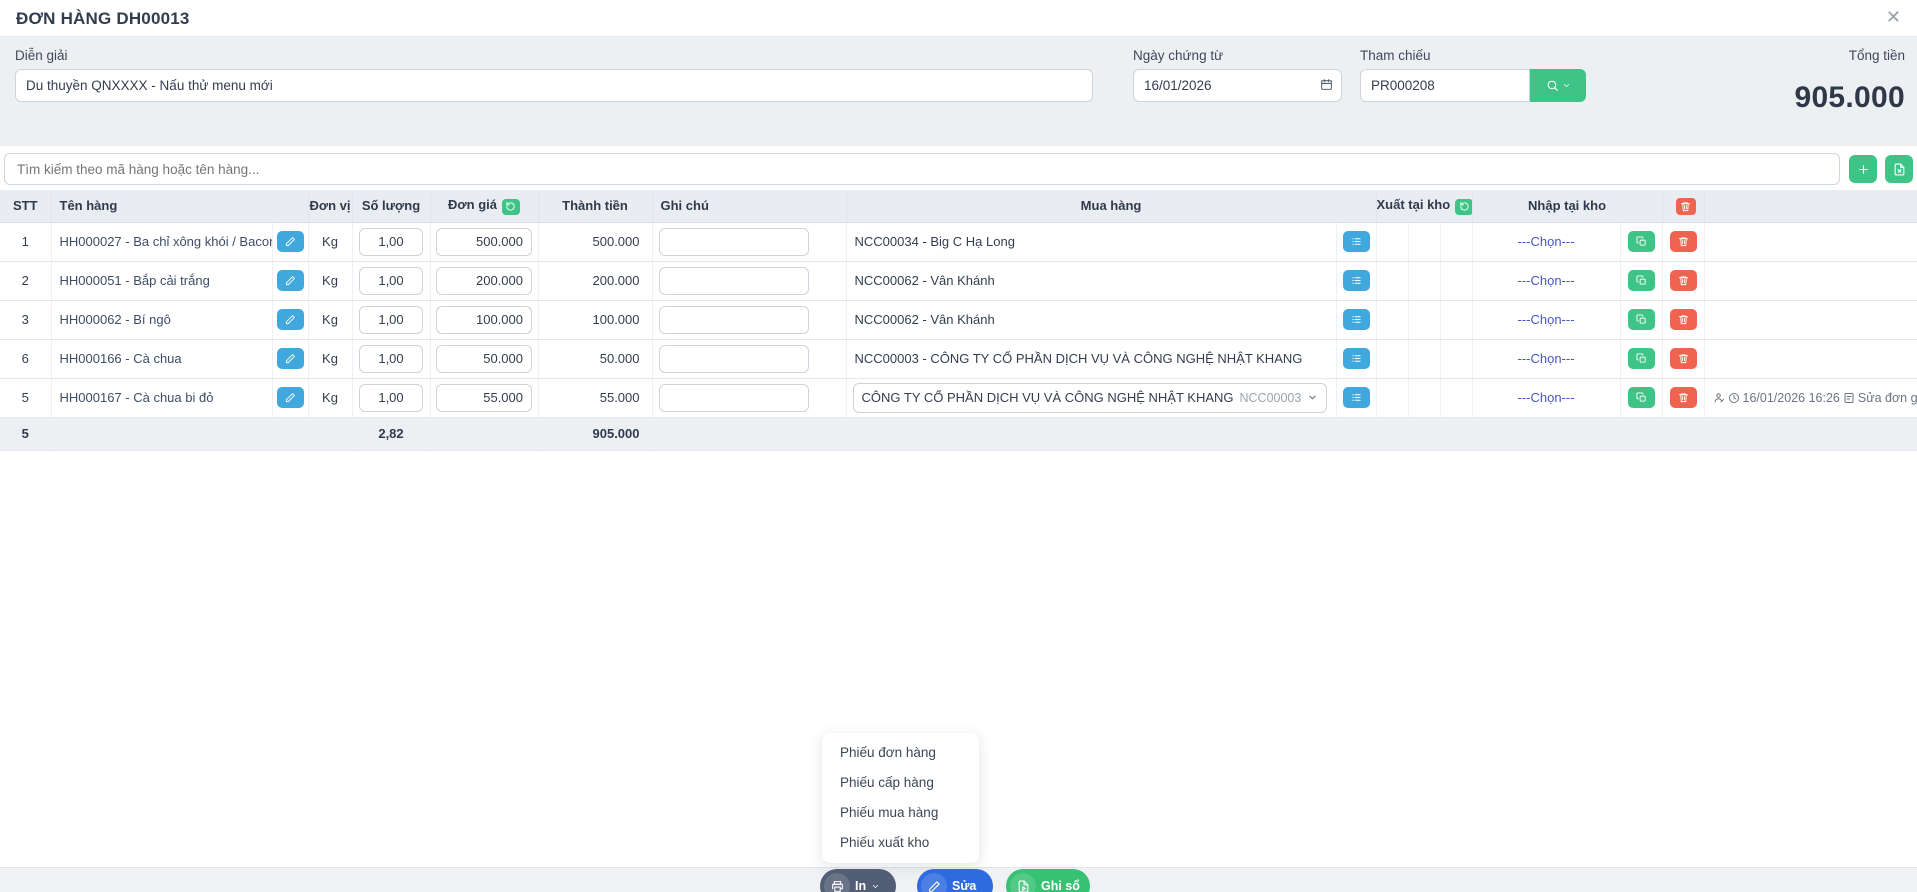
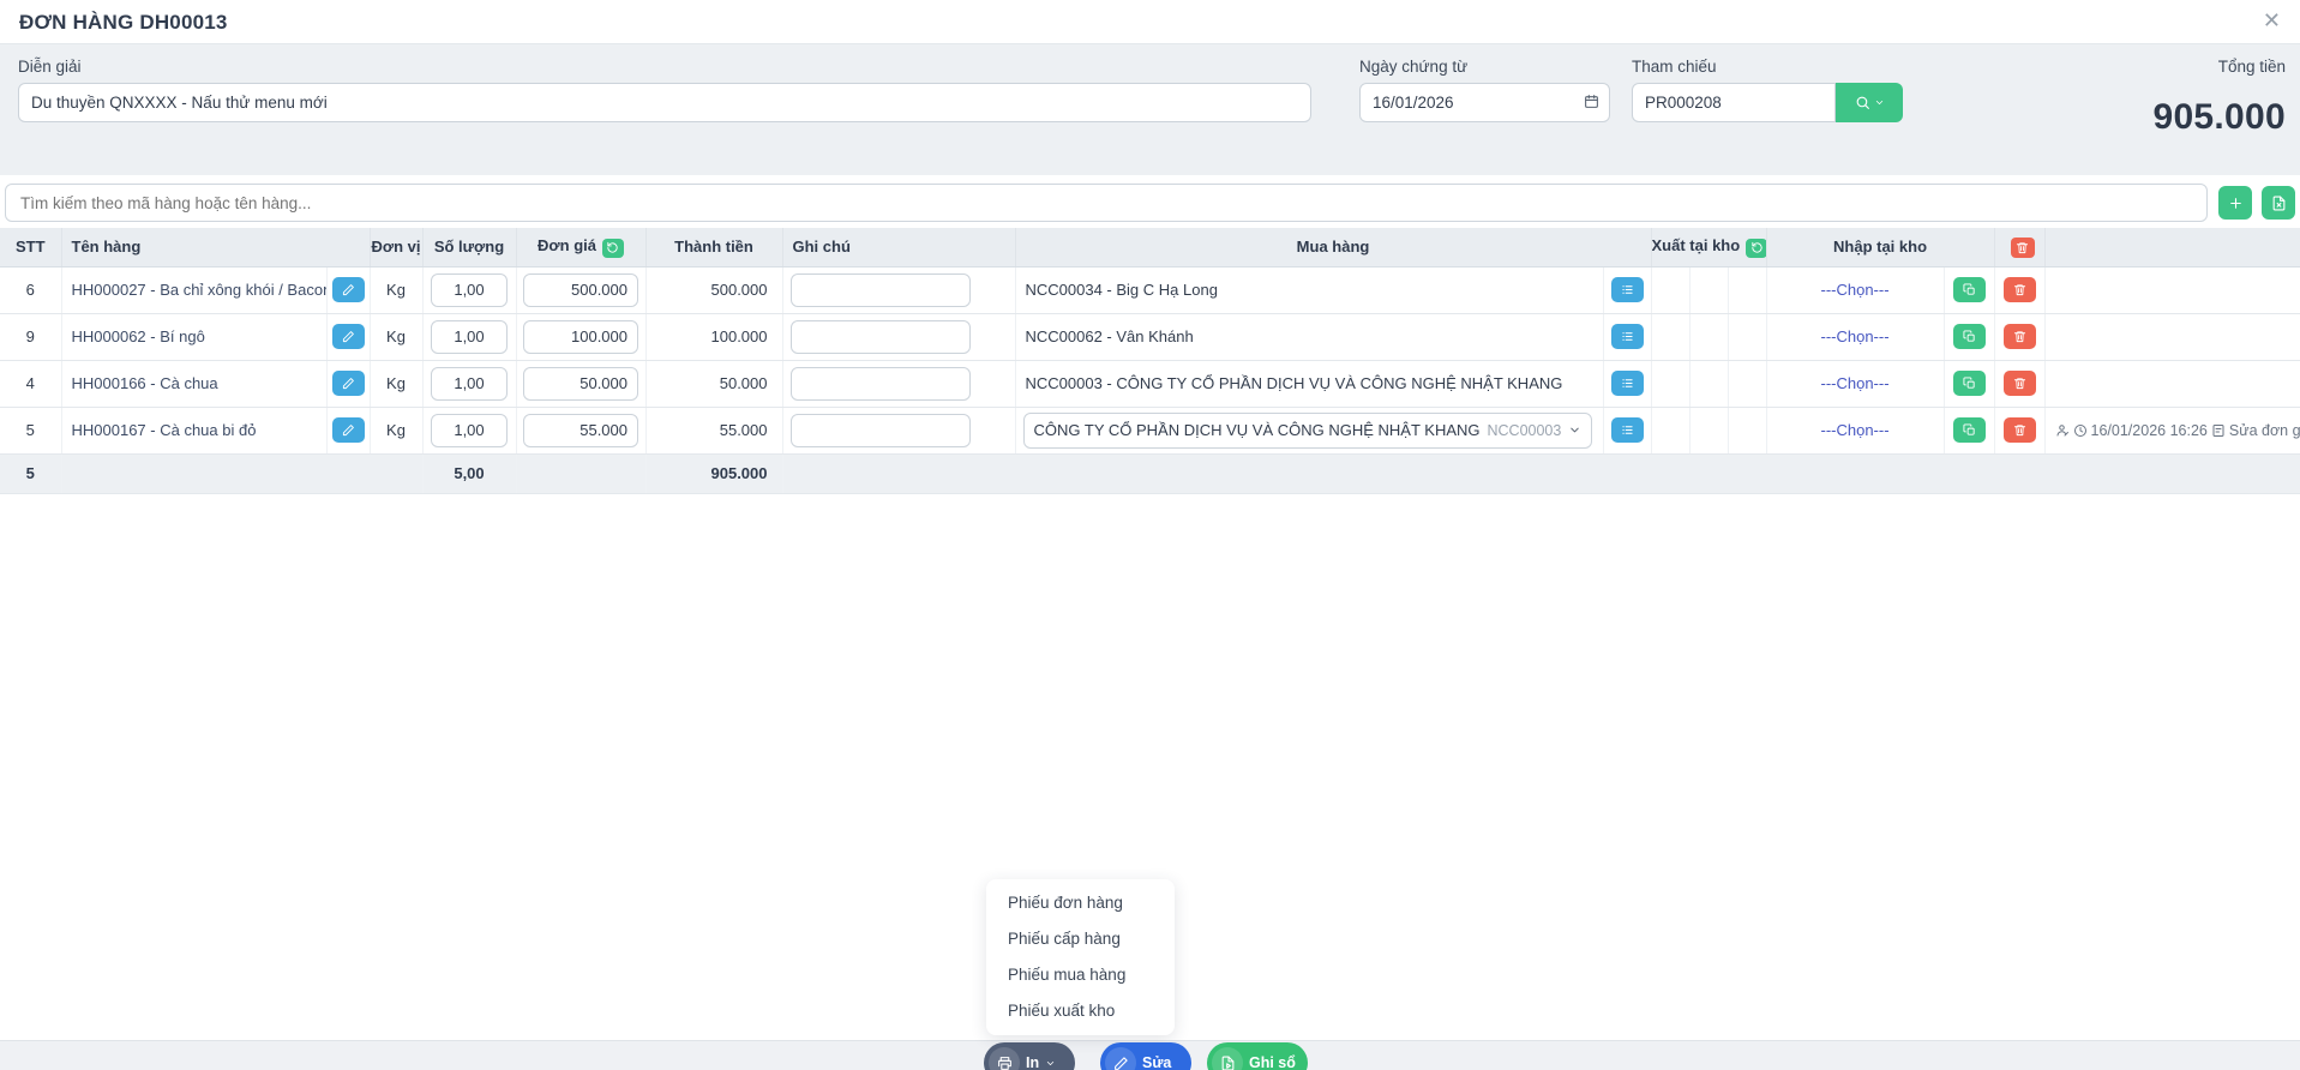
  ĐƠN HÀNG DH00013
  ✕
  Diễn giải
  Du thuyền QNXXXX - Nấu thử menu mới
  Ngày chứng từ
  16/01/2026
  Tham chiếu
  PR000208
  Tổng tiền
  905.000
  Tìm kiếm theo mã hàng hoặc tên hàng...
  STT	Tên hàng	Đơn vị	Số lượng	Đơn giá	Thành tiền	Ghi chú	Mua hàng	Xuất tại kho	Nhập tại kho
- 1	HH000027 - Ba chỉ xông khói / Baco		Kg	1,00	500.000	500.000		NCC00034 - Big C Hạ Long					---Chọn---
+ 6	HH000027 - Ba chỉ xông khói / Baco		Kg	1,00	500.000	500.000		NCC00034 - Big C Hạ Long					---Chọn---
- 2	HH000051 - Bắp cải trắng		Kg	1,00	200.000	200.000		NCC00062 - Vân Khánh					---Chọn---
- 3	HH000062 - Bí ngô		Kg	1,00	100.000	100.000		NCC00062 - Vân Khánh					---Chọn---
+ 9	HH000062 - Bí ngô		Kg	1,00	100.000	100.000		NCC00062 - Vân Khánh					---Chọn---
- 6	HH000166 - Cà chua		Kg	1,00	50.000	50.000		NCC00003 - CÔNG TY CỔ PHẦN DỊCH VỤ VÀ CÔNG NGHỆ NHẬT KHANG					---Chọn---
+ 4	HH000166 - Cà chua		Kg	1,00	50.000	50.000		NCC00003 - CÔNG TY CỔ PHẦN DỊCH VỤ VÀ CÔNG NGHỆ NHẬT KHANG					---Chọn---
  5	HH000167 - Cà chua bi đỏ		Kg	1,00	55.000	55.000		CÔNG TY CỔ PHẦN DỊCH VỤ VÀ CÔNG NGHỆ NHẬT KHANG NCC00003					---Chọn---			16/01/2026 16:26 Sửa đơn g
- 5		2,82		905.000
+ 5		5,00		905.000
  Phiếu đơn hàng
  Phiếu cấp hàng
  Phiếu mua hàng
  Phiếu xuất kho
  In
  Sửa
  Ghi sổ
